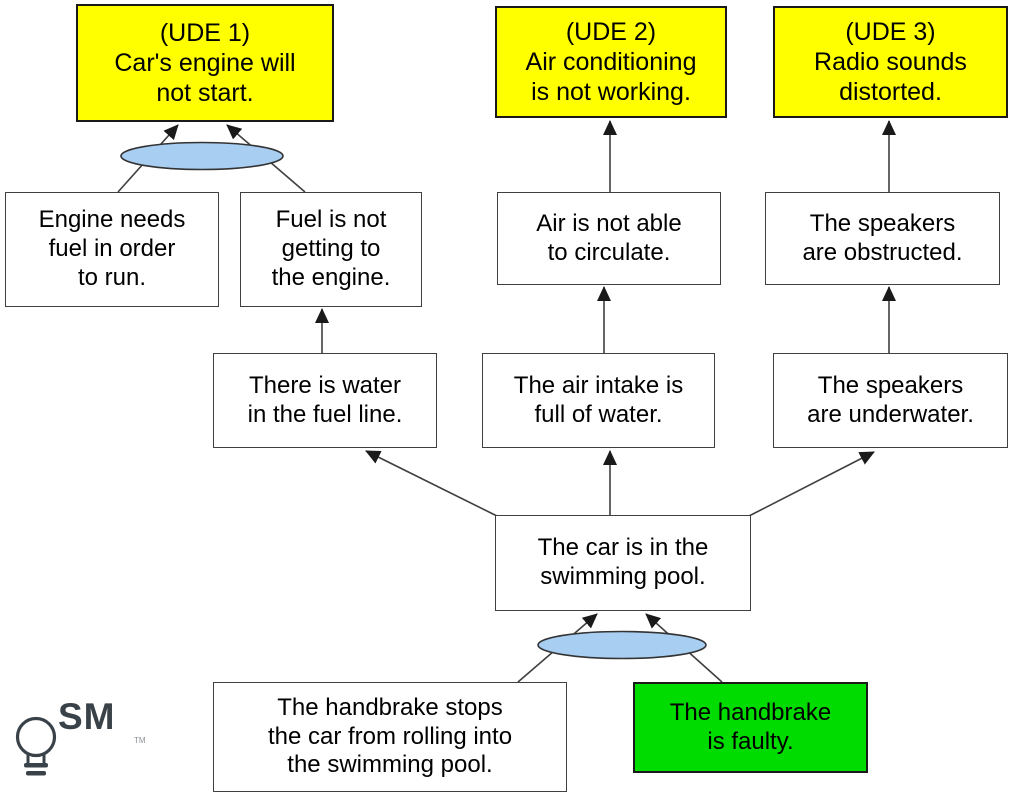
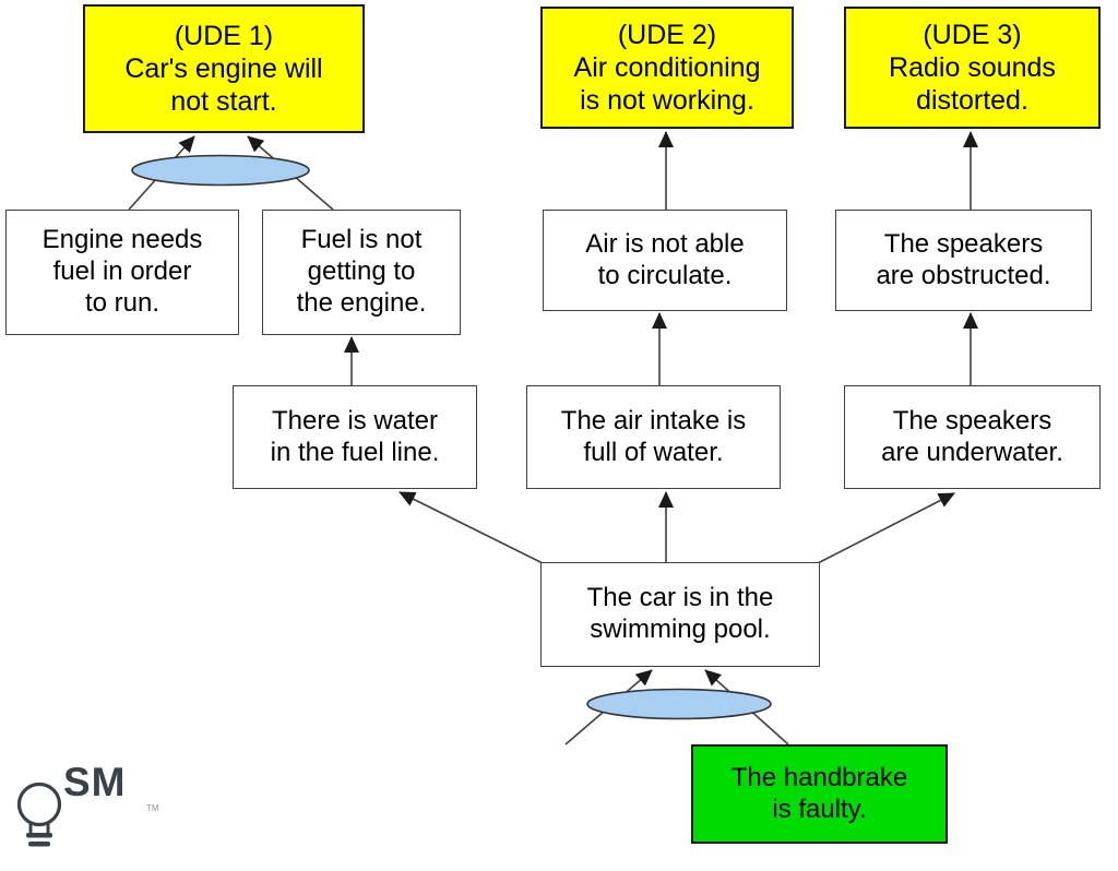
  (UDE 1)
  Car's engine will
  not start.
  (UDE 2)
  Air conditioning
  is not working.
  (UDE 3)
  Radio sounds
  distorted.
  Engine needs
  fuel in order
  to run.
  Fuel is not
  getting to
  the engine.
  Air is not able
  to circulate.
  The speakers
  are obstructed.
  There is water
  in the fuel line.
  The air intake is
  full of water.
  The speakers
  are underwater.
  The car is in the
  swimming pool.
- The handbrake stops
- the car from rolling into
- the swimming pool.
  The handbrake
  is faulty.
  SM
  TM
